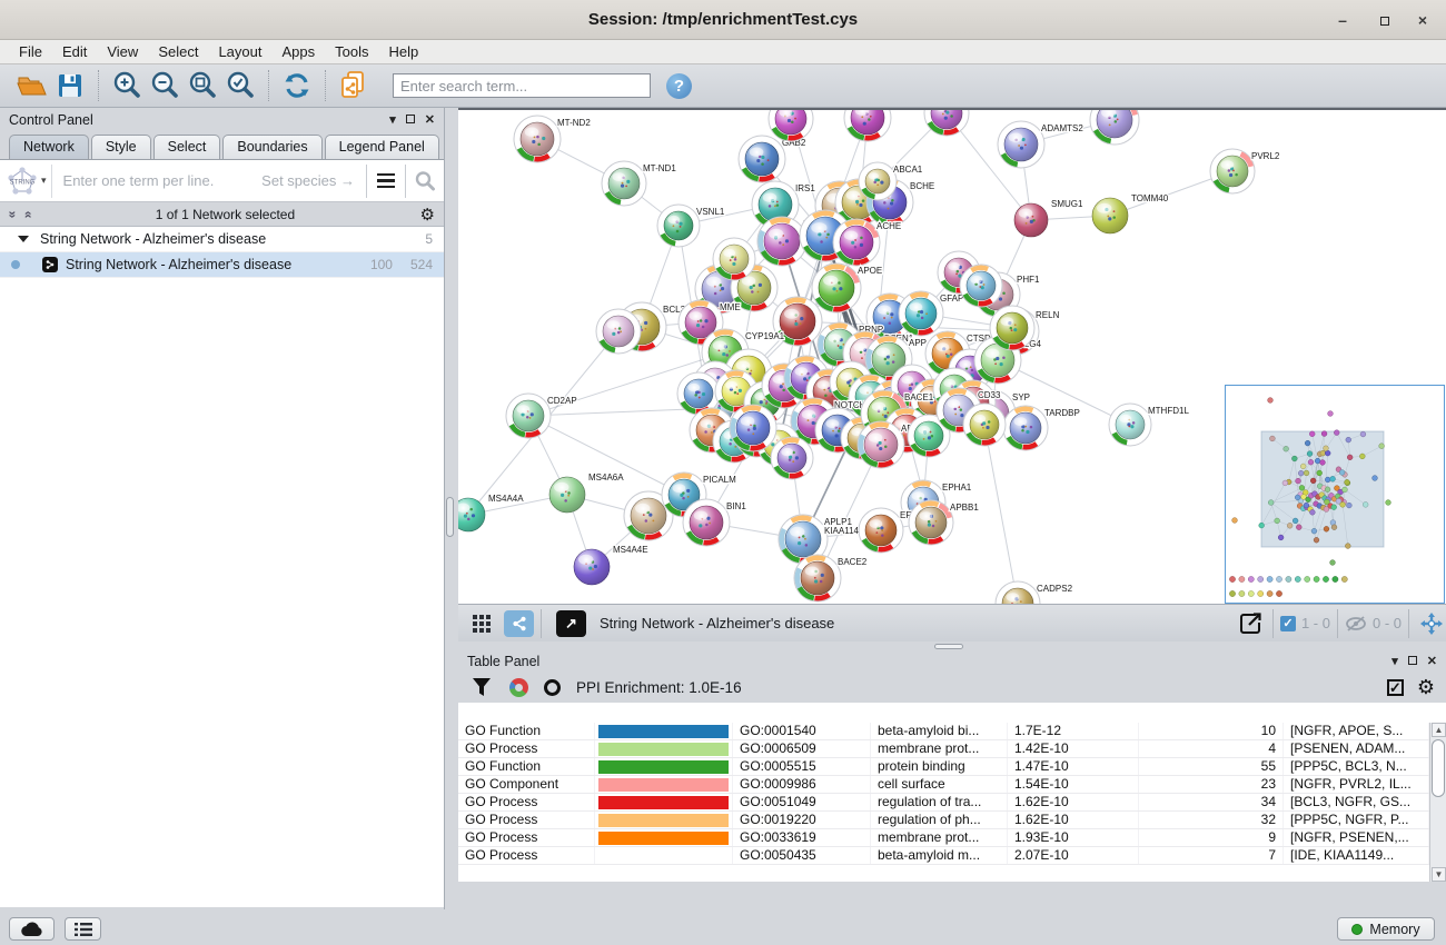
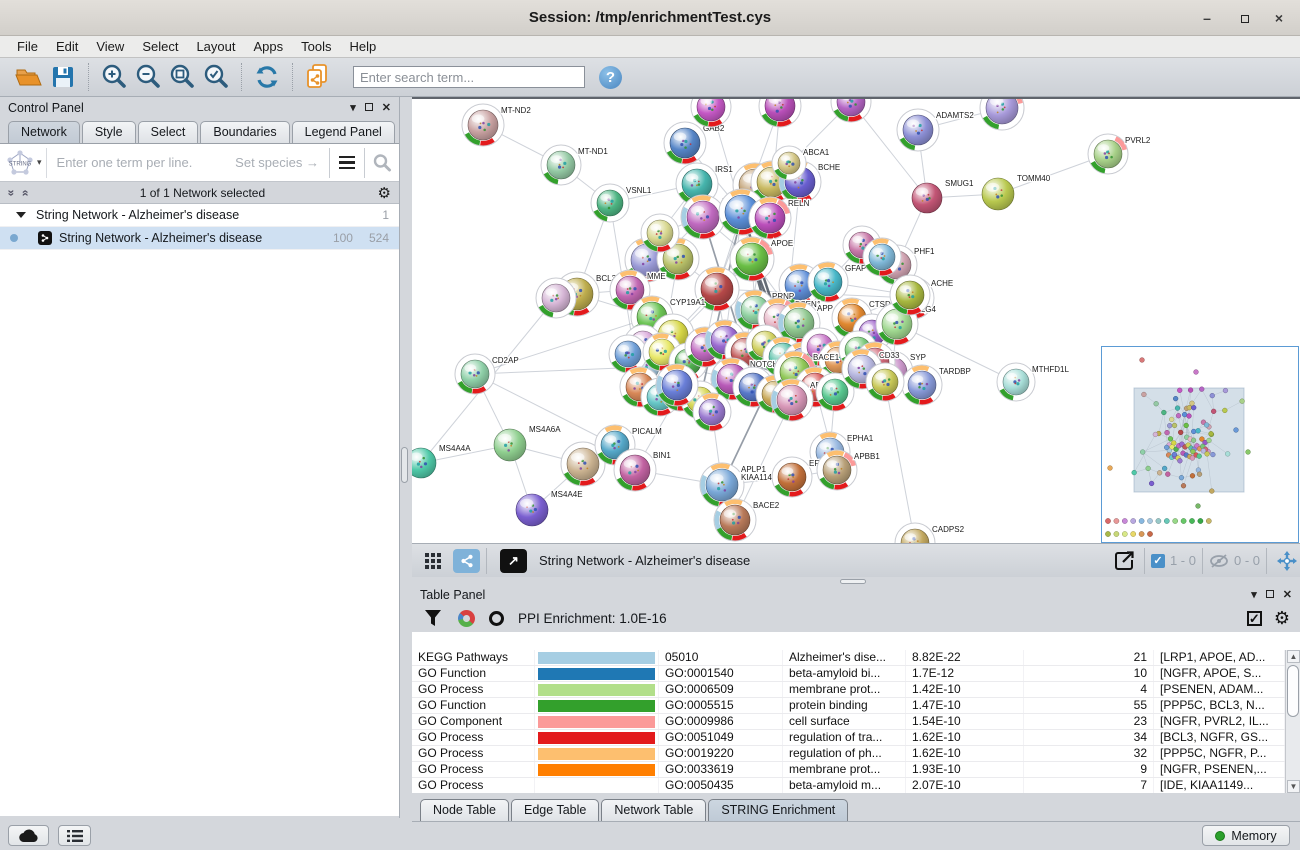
  Session: /tmp/enrichmentTest.cys
  –
  ×
  File
  Edit
  View
  Select
  Layout
  Apps
  Tools
  Help
  Enter search term...
  ?
  Control Panel
  ▾
  ✕
  Network
  Style
  Select
  Boundaries
  Legend Panel
  ▾
  Enter one term per line.
  Set species →
  1 of 1 Network selected
  ⚙
  String Network - Alzheimer's disease
- 5
+ 1
  String Network - Alzheimer's disease
  100
  524
  MT-ND2
  MT-ND1
  VSNL1
  GAB2
  ADAMTS2
  PVRL2
  TOMM40
  SMUG1
  PHF1
- RELN
+ ACHE
  IRS1
  BCHE
  ABCA1
- ACHE
+ RELN
  APOE
  BCL
  MME
  GFAP
  CYP19A1
  PRNP
  APP
  CTSD
  SYP
  TARDBP
  MTHFD1L
  BACE1
  CD33
  CD2AP
  MS4A6A
  MS4A4A
  MS4A4E
  PICALM
  BIN1
  APLP1
  KIAA114
  BACE2
  EPHA1
  APBB1
  CADPS2
  ↗
  String Network - Alzheimer's disease
  ✓
  1 - 0
  0 - 0
  Table Panel
  ▾
  ✕
  PPI Enrichment: 1.0E-16
  ✓
  ⚙
+ KEGG Pathways
+ 05010
+ Alzheimer's dise...
+ 8.82E-22
+ 21
+ [LRP1, APOE, AD...
  GO Function
  GO:0001540
  beta-amyloid bi...
  1.7E-12
  10
  [NGFR, APOE, S...
  GO Process
  GO:0006509
  membrane prot...
  1.42E-10
  4
  [PSENEN, ADAM...
  GO Function
  GO:0005515
  protein binding
  1.47E-10
  55
  [PPP5C, BCL3, N...
  GO Component
  GO:0009986
  cell surface
  1.54E-10
  23
  [NGFR, PVRL2, IL...
  GO Process
  GO:0051049
  regulation of tra...
  1.62E-10
  34
  [BCL3, NGFR, GS...
  GO Process
  GO:0019220
  regulation of ph...
  1.62E-10
  32
  [PPP5C, NGFR, P...
  GO Process
  GO:0033619
  membrane prot...
  1.93E-10
  9
  [NGFR, PSENEN,...
  GO Process
  GO:0050435
  beta-amyloid m...
  2.07E-10
  7
  [IDE, KIAA1149...
  ▲
  ▼
+ Node Table
+ Edge Table
+ Network Table
+ STRING Enrichment
  Memory
